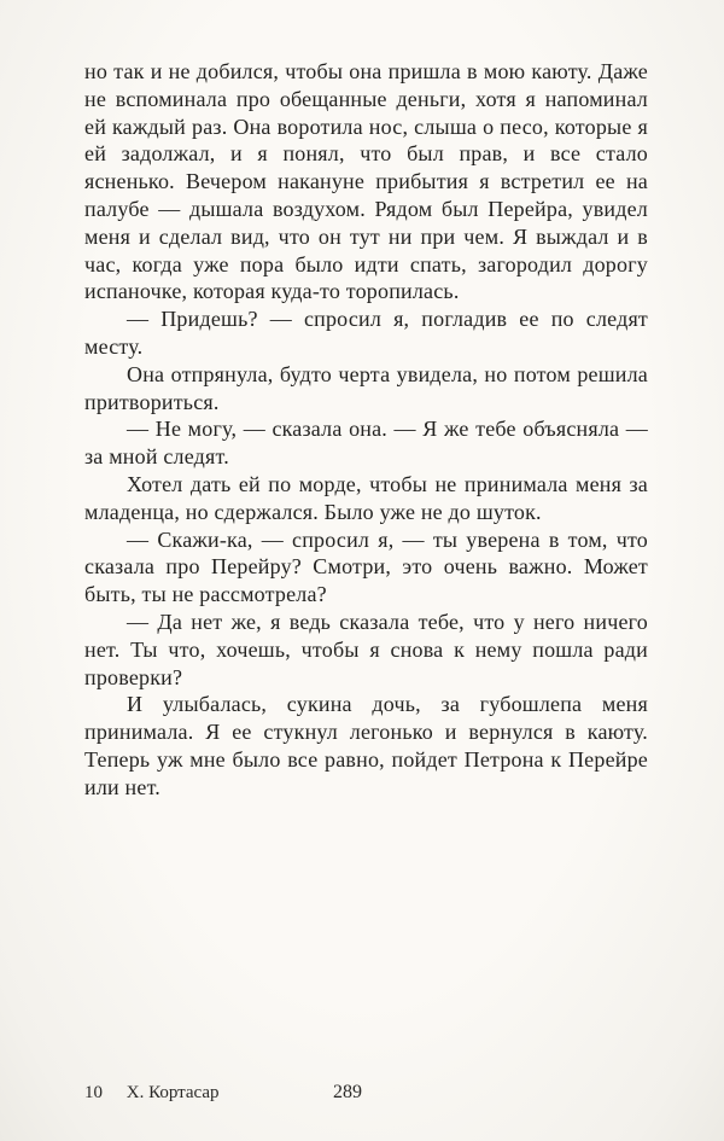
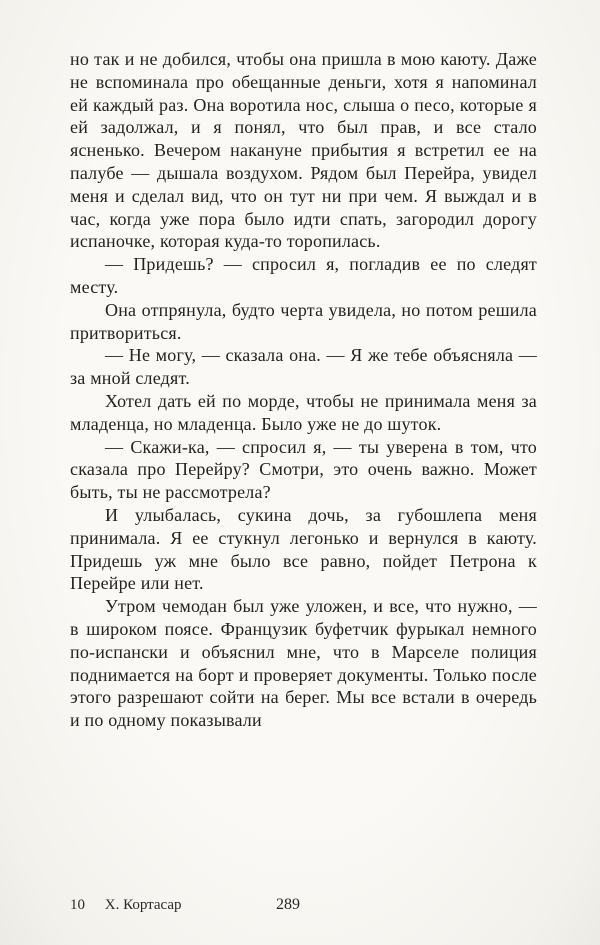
  но так и не добился, чтобы она пришла в мою каюту. Даже не вспоминала про обещанные деньги, хотя я напоминал ей каждый раз. Она воротила нос, слыша о песо, которые я ей задолжал, и я понял, что был прав, и все стало ясненько. Вечером накануне прибытия я встретил ее на палубе — дышала воздухом. Рядом был Перейра, увидел меня и сделал вид, что он тут ни при чем. Я выждал и в час, когда уже пора было идти спать, загородил дорогу испаночке, которая куда-то торопилась.
  — Придешь? — спросил я, погладив ее по следят месту.
  Она отпрянула, будто черта увидела, но потом решила притвориться.
  — Не могу, — сказала она. — Я же тебе объясняла — за мной следят.
- Хотел дать ей по морде, чтобы не принимала меня за младенца, но сдержался. Было уже не до шуток.
+ Хотел дать ей по морде, чтобы не принимала меня за младенца, но младенца. Было уже не до шуток.
  — Скажи-ка, — спросил я, — ты уверена в том, что сказала про Перейру? Смотри, это очень важно. Может быть, ты не рассмотрела?
- — Да нет же, я ведь сказала тебе, что у него ничего нет. Ты что, хочешь, чтобы я снова к нему пошла ради проверки?
- И улыбалась, сукина дочь, за губошлепа меня принимала. Я ее стукнул легонько и вернулся в каюту. Теперь уж мне было все равно, пойдет Петрона к Перейре или нет.
+ И улыбалась, сукина дочь, за губошлепа меня принимала. Я ее стукнул легонько и вернулся в каюту. Придешь уж мне было все равно, пойдет Петрона к Перейре или нет.
+ Утром чемодан был уже уложен, и все, что нужно, — в широком поясе. Французик буфетчик фурыкал немного по-испански и объяснил мне, что в Марселе полиция поднимается на борт и проверяет документы. Только после этого разрешают сойти на берег. Мы все встали в очередь и по одному показывали
  10 Х. Кортасар
  289
